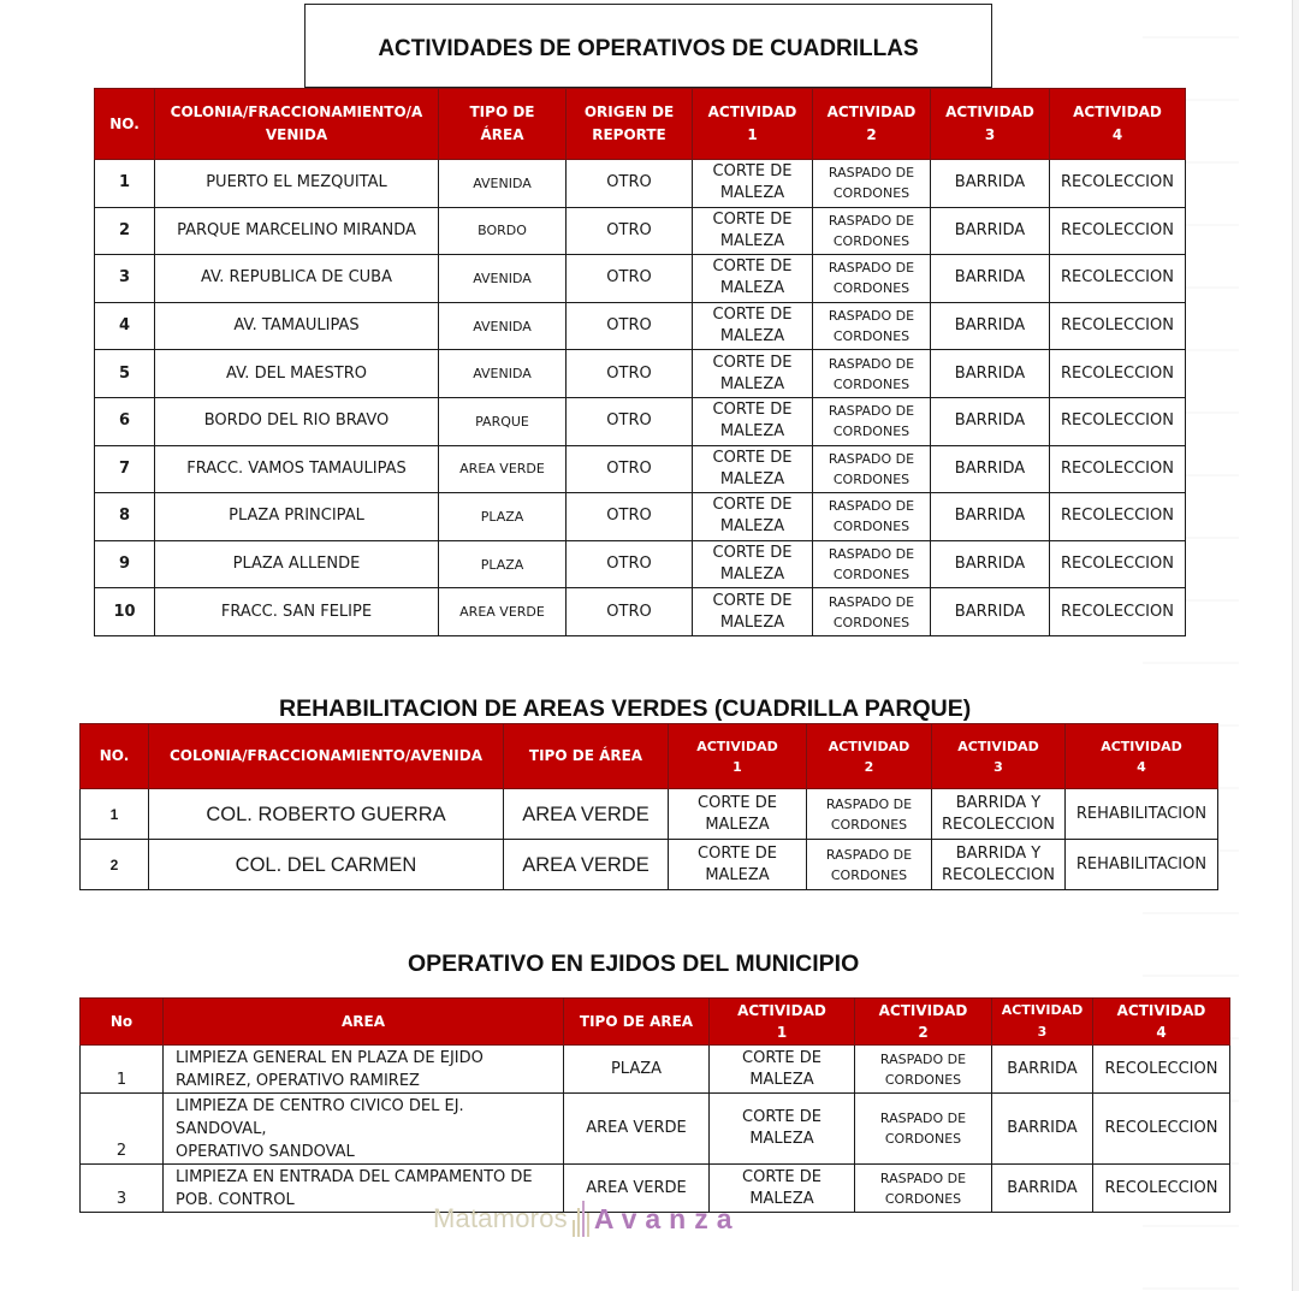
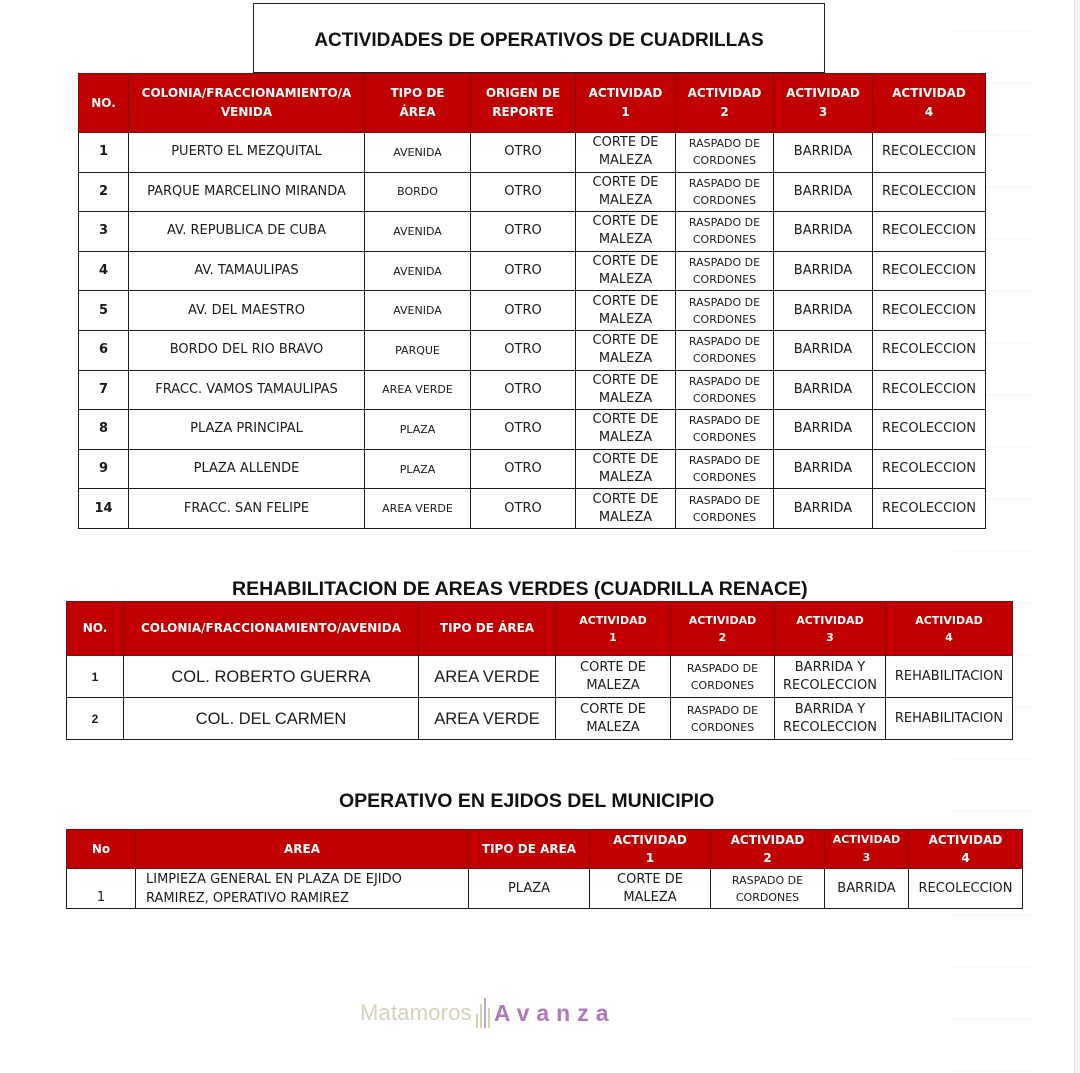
  ACTIVIDADES DE OPERATIVOS DE CUADRILLAS
  NO.	COLONIA/FRACCIONAMIENTO/AVENIDA	TIPO DEÁREA	ORIGEN DEREPORTE	ACTIVIDAD1	ACTIVIDAD2	ACTIVIDAD3	ACTIVIDAD4
  1	PUERTO EL MEZQUITAL	AVENIDA	OTRO	CORTE DEMALEZA	RASPADO DECORDONES	BARRIDA	RECOLECCION
  2	PARQUE MARCELINO MIRANDA	BORDO	OTRO	CORTE DEMALEZA	RASPADO DECORDONES	BARRIDA	RECOLECCION
  3	AV. REPUBLICA DE CUBA	AVENIDA	OTRO	CORTE DEMALEZA	RASPADO DECORDONES	BARRIDA	RECOLECCION
  4	AV. TAMAULIPAS	AVENIDA	OTRO	CORTE DEMALEZA	RASPADO DECORDONES	BARRIDA	RECOLECCION
  5	AV. DEL MAESTRO	AVENIDA	OTRO	CORTE DEMALEZA	RASPADO DECORDONES	BARRIDA	RECOLECCION
  6	BORDO DEL RIO BRAVO	PARQUE	OTRO	CORTE DEMALEZA	RASPADO DECORDONES	BARRIDA	RECOLECCION
  7	FRACC. VAMOS TAMAULIPAS	AREA VERDE	OTRO	CORTE DEMALEZA	RASPADO DECORDONES	BARRIDA	RECOLECCION
  8	PLAZA PRINCIPAL	PLAZA	OTRO	CORTE DEMALEZA	RASPADO DECORDONES	BARRIDA	RECOLECCION
  9	PLAZA ALLENDE	PLAZA	OTRO	CORTE DEMALEZA	RASPADO DECORDONES	BARRIDA	RECOLECCION
- 10	FRACC. SAN FELIPE	AREA VERDE	OTRO	CORTE DEMALEZA	RASPADO DECORDONES	BARRIDA	RECOLECCION
+ 14	FRACC. SAN FELIPE	AREA VERDE	OTRO	CORTE DEMALEZA	RASPADO DECORDONES	BARRIDA	RECOLECCION
- REHABILITACION DE AREAS VERDES (CUADRILLA PARQUE)
+ REHABILITACION DE AREAS VERDES (CUADRILLA RENACE)
  NO.	COLONIA/FRACCIONAMIENTO/AVENIDA	TIPO DE ÁREA	ACTIVIDAD1	ACTIVIDAD2	ACTIVIDAD3	ACTIVIDAD4
  1	COL. ROBERTO GUERRA	AREA VERDE	CORTE DEMALEZA	RASPADO DECORDONES	BARRIDA YRECOLECCION	REHABILITACION
  2	COL. DEL CARMEN	AREA VERDE	CORTE DEMALEZA	RASPADO DECORDONES	BARRIDA YRECOLECCION	REHABILITACION
  OPERATIVO EN EJIDOS DEL MUNICIPIO
  No	AREA	TIPO DE AREA	ACTIVIDAD1	ACTIVIDAD2	ACTIVIDAD3	ACTIVIDAD4
  1	LIMPIEZA GENERAL EN PLAZA DE EJIDORAMIREZ, OPERATIVO RAMIREZ	PLAZA	CORTE DEMALEZA	RASPADO DECORDONES	BARRIDA	RECOLECCION
- 2	LIMPIEZA DE CENTRO CIVICO DEL EJ. SANDOVAL,OPERATIVO SANDOVAL	AREA VERDE	CORTE DEMALEZA	RASPADO DECORDONES	BARRIDA	RECOLECCION
- 3	LIMPIEZA EN ENTRADA DEL CAMPAMENTO DEPOB. CONTROL	AREA VERDE	CORTE DEMALEZA	RASPADO DECORDONES	BARRIDA	RECOLECCION
  Matamoros
  Avanza
